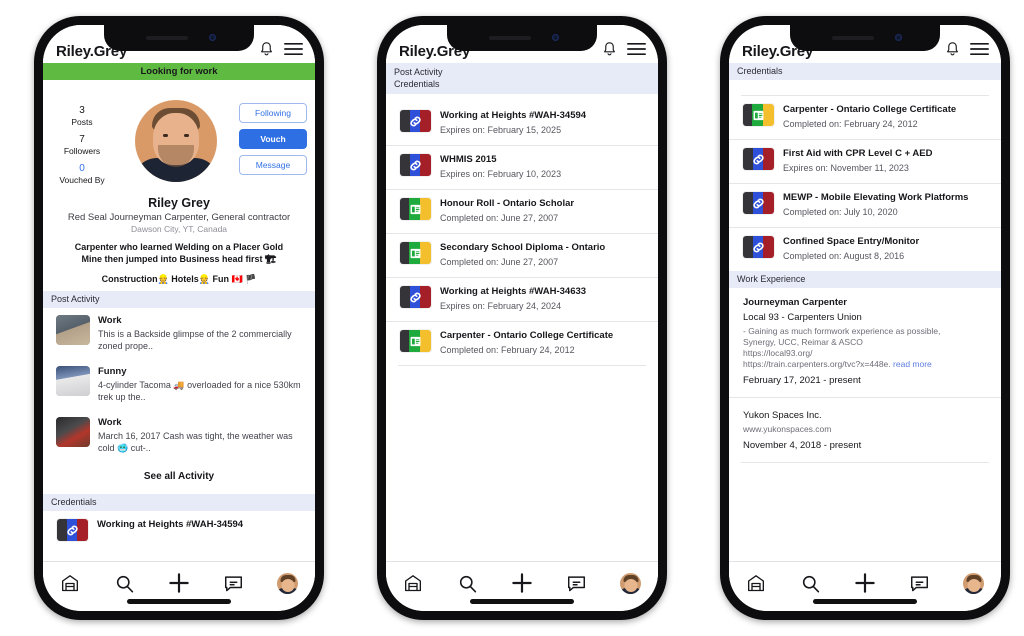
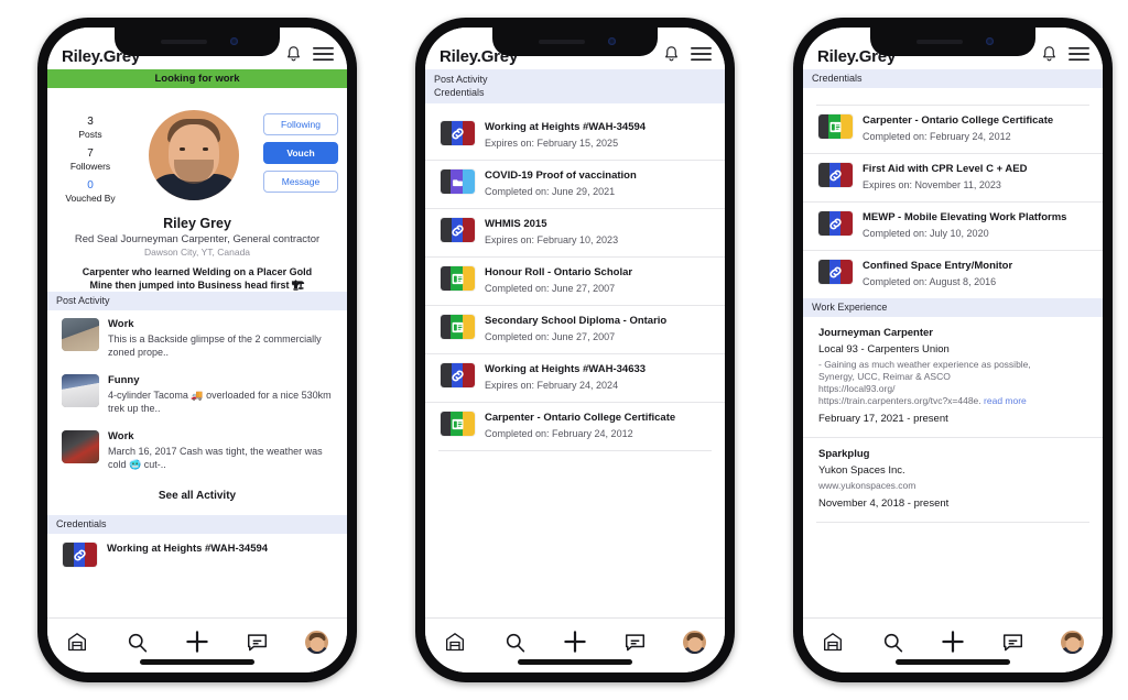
  Riley.Grey
  Looking for work
  3
  Posts
  7
  Followers
  0
  Vouched By
  Following
  Vouch
  Message
  Riley Grey
  Red Seal Journeyman Carpenter, General contractor
  Dawson City, YT, Canada
  Carpenter who learned Welding on a Placer Gold
  Mine then jumped into Business head first 🏗
- Construction👷 Hotels👷 Fun 🇨🇦 🏴
  Post Activity
  Work
  This is a Backside glimpse of the 2 commercially zoned prope..
  Funny
  4-cylinder Tacoma 🚚 overloaded for a nice 530km trek up the..
  Work
  March 16, 2017 Cash was tight, the weather was cold 🥶 cut-..
  See all Activity
  Credentials
  Working at Heights #WAH-34594
  Riley.Grey
  Post Activity
  Credentials
  Working at Heights #WAH-34594
  Expires on: February 15, 2025
+ COVID-19 Proof of vaccination
+ Completed on: June 29, 2021
  WHMIS 2015
  Expires on: February 10, 2023
  Honour Roll - Ontario Scholar
  Completed on: June 27, 2007
  Secondary School Diploma - Ontario
  Completed on: June 27, 2007
  Working at Heights #WAH-34633
  Expires on: February 24, 2024
  Carpenter - Ontario College Certificate
  Completed on: February 24, 2012
  Riley.Grey
  Credentials
  Carpenter - Ontario College Certificate
  Completed on: February 24, 2012
  First Aid with CPR Level C + AED
  Expires on: November 11, 2023
  MEWP - Mobile Elevating Work Platforms
  Completed on: July 10, 2020
  Confined Space Entry/Monitor
  Completed on: August 8, 2016
  Work Experience
  Journeyman Carpenter
  Local 93 - Carpenters Union
- - Gaining as much formwork experience as possible,
+ - Gaining as much weather experience as possible,
  Synergy, UCC, Reimar & ASCO
  https://local93.org/
  https://train.carpenters.org/tvc?x=448e. read more
  February 17, 2021 - present
+ Sparkplug
  Yukon Spaces Inc.
  www.yukonspaces.com
  November 4, 2018 - present
